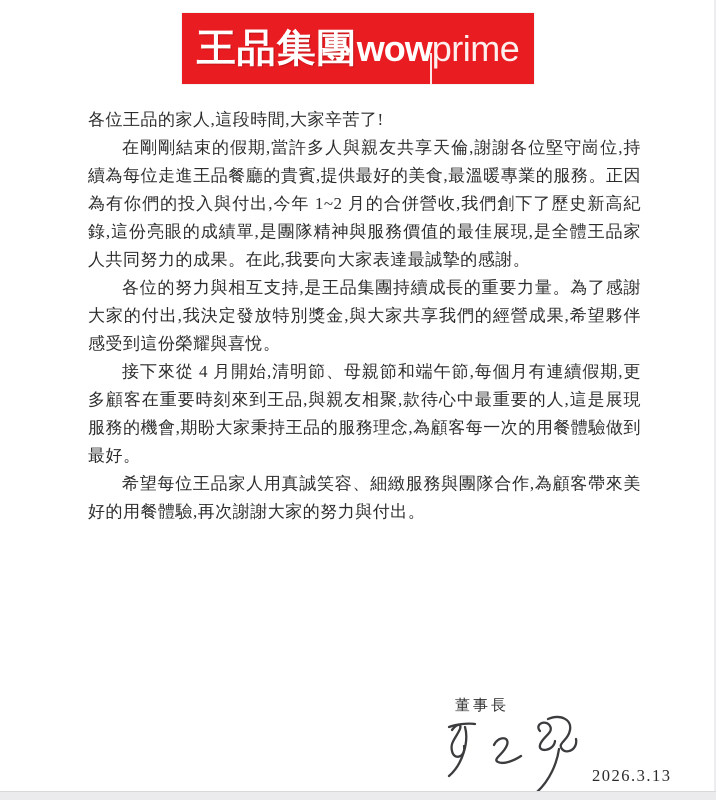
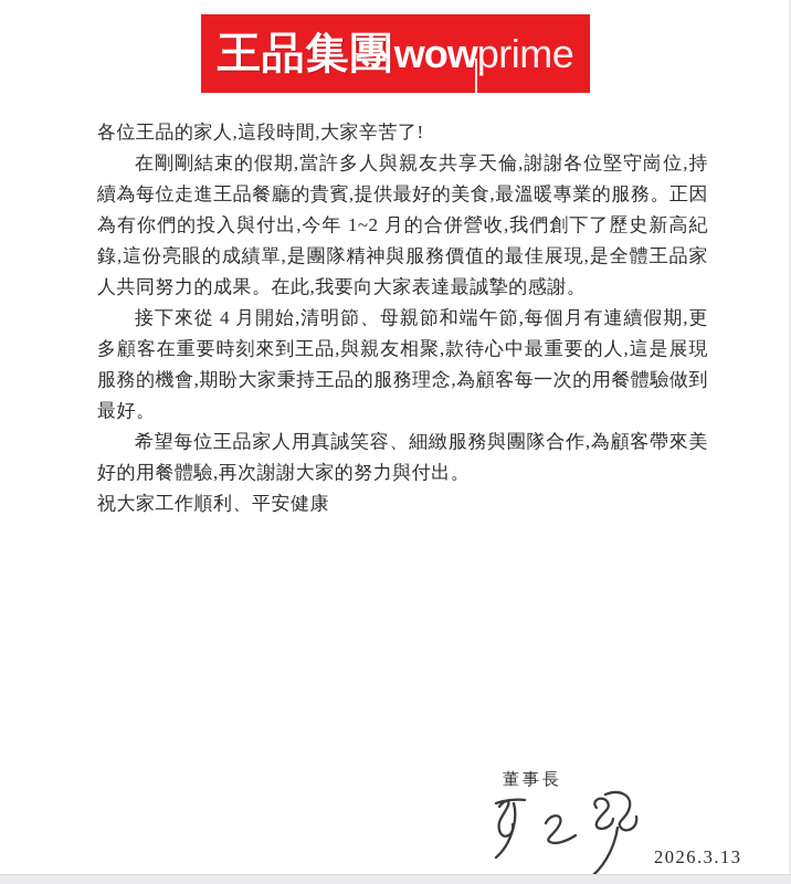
  王品集團
  wow
  prime
  各位王品的家人,這段時間,大家辛苦了!
  在剛剛結束的假期,當許多人與親友共享天倫,謝謝各位堅守崗位,持續為每位走進王品餐廳的貴賓,提供最好的美食,最溫暖專業的服務。正因為有你們的投入與付出,今年 1~2 月的合併營收,我們創下了歷史新高紀錄,這份亮眼的成績單,是團隊精神與服務價值的最佳展現,是全體王品家人共同努力的成果。在此,我要向大家表達最誠摯的感謝。
- 各位的努力與相互支持,是王品集團持續成長的重要力量。為了感謝大家的付出,我決定發放特別獎金,與大家共享我們的經營成果,希望夥伴感受到這份榮耀與喜悅。
  接下來從 4 月開始,清明節、母親節和端午節,每個月有連續假期,更多顧客在重要時刻來到王品,與親友相聚,款待心中最重要的人,這是展現服務的機會,期盼大家秉持王品的服務理念,為顧客每一次的用餐體驗做到最好。
  希望每位王品家人用真誠笑容、細緻服務與團隊合作,為顧客帶來美好的用餐體驗,再次謝謝大家的努力與付出。
+ 祝大家工作順利、平安健康
  董事長
  2026.3.13
